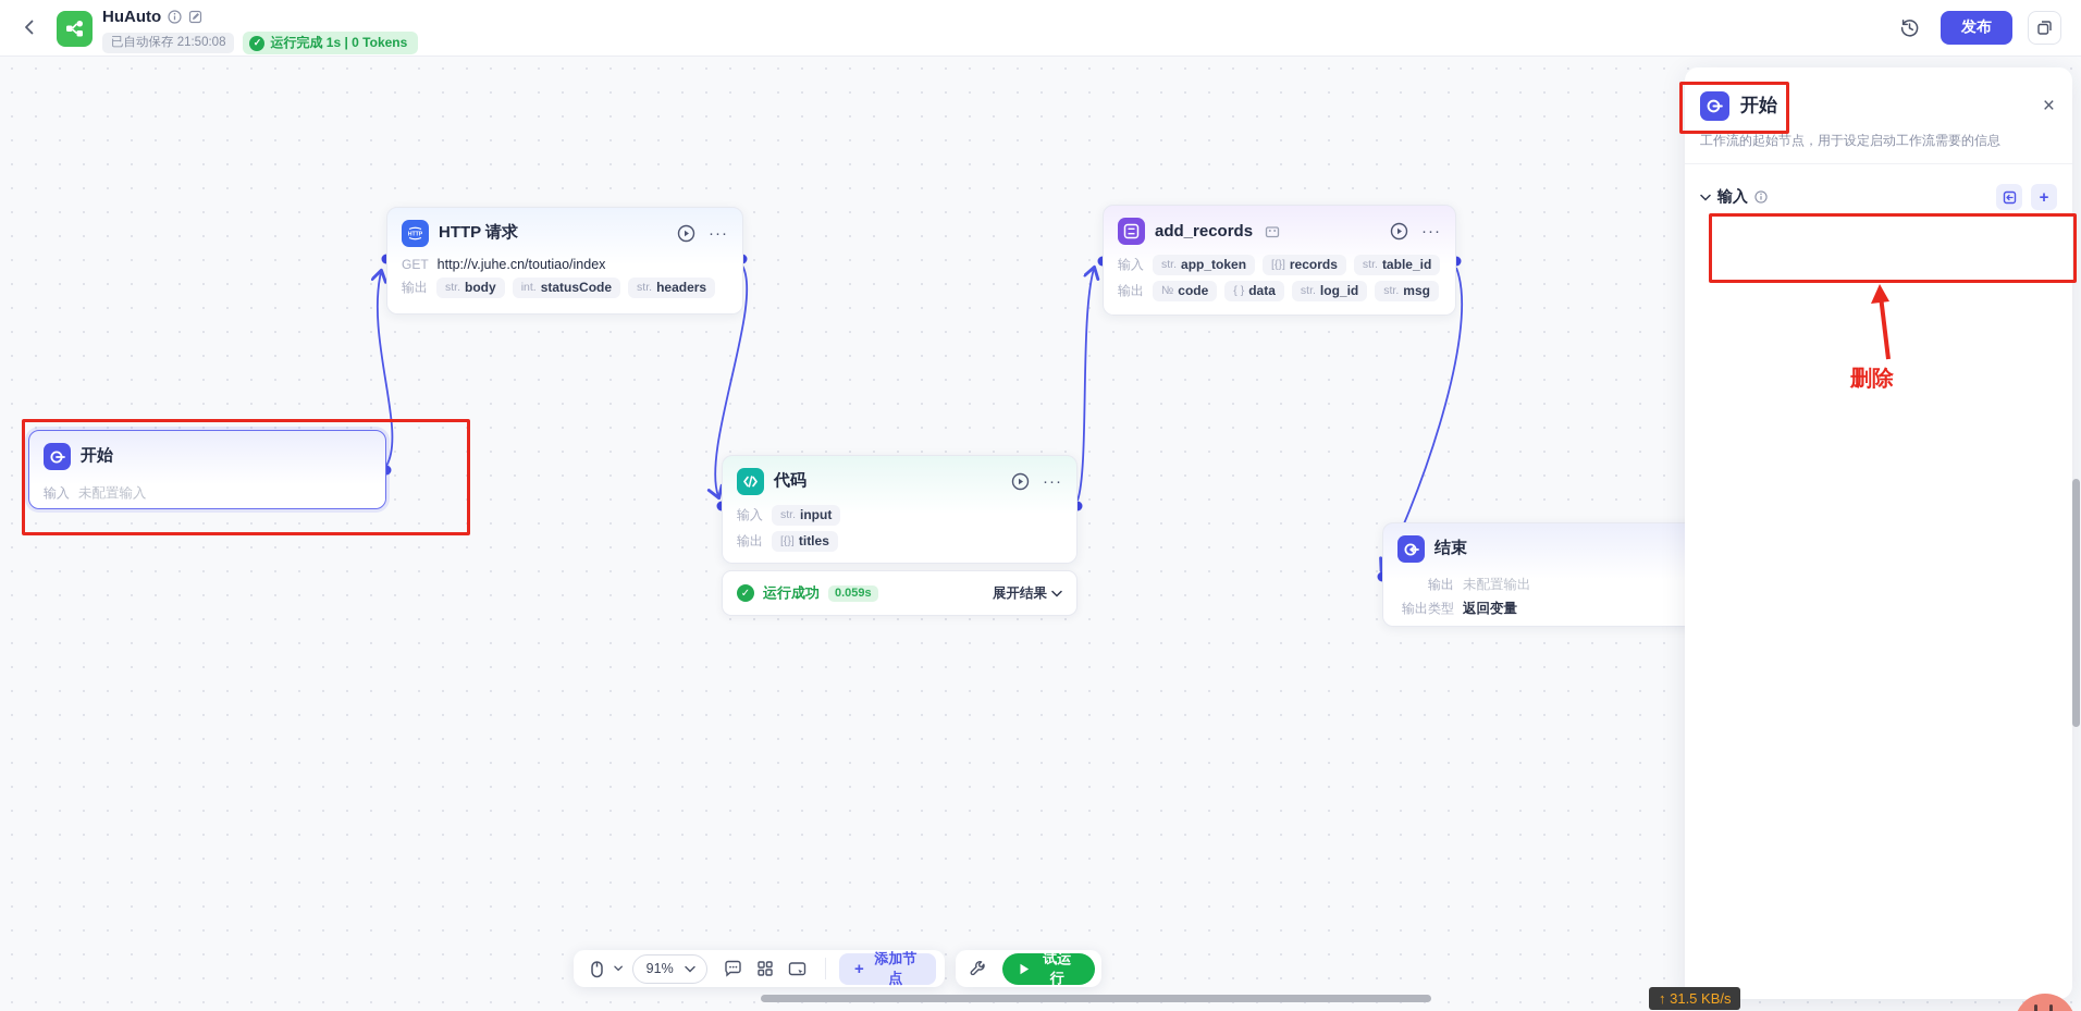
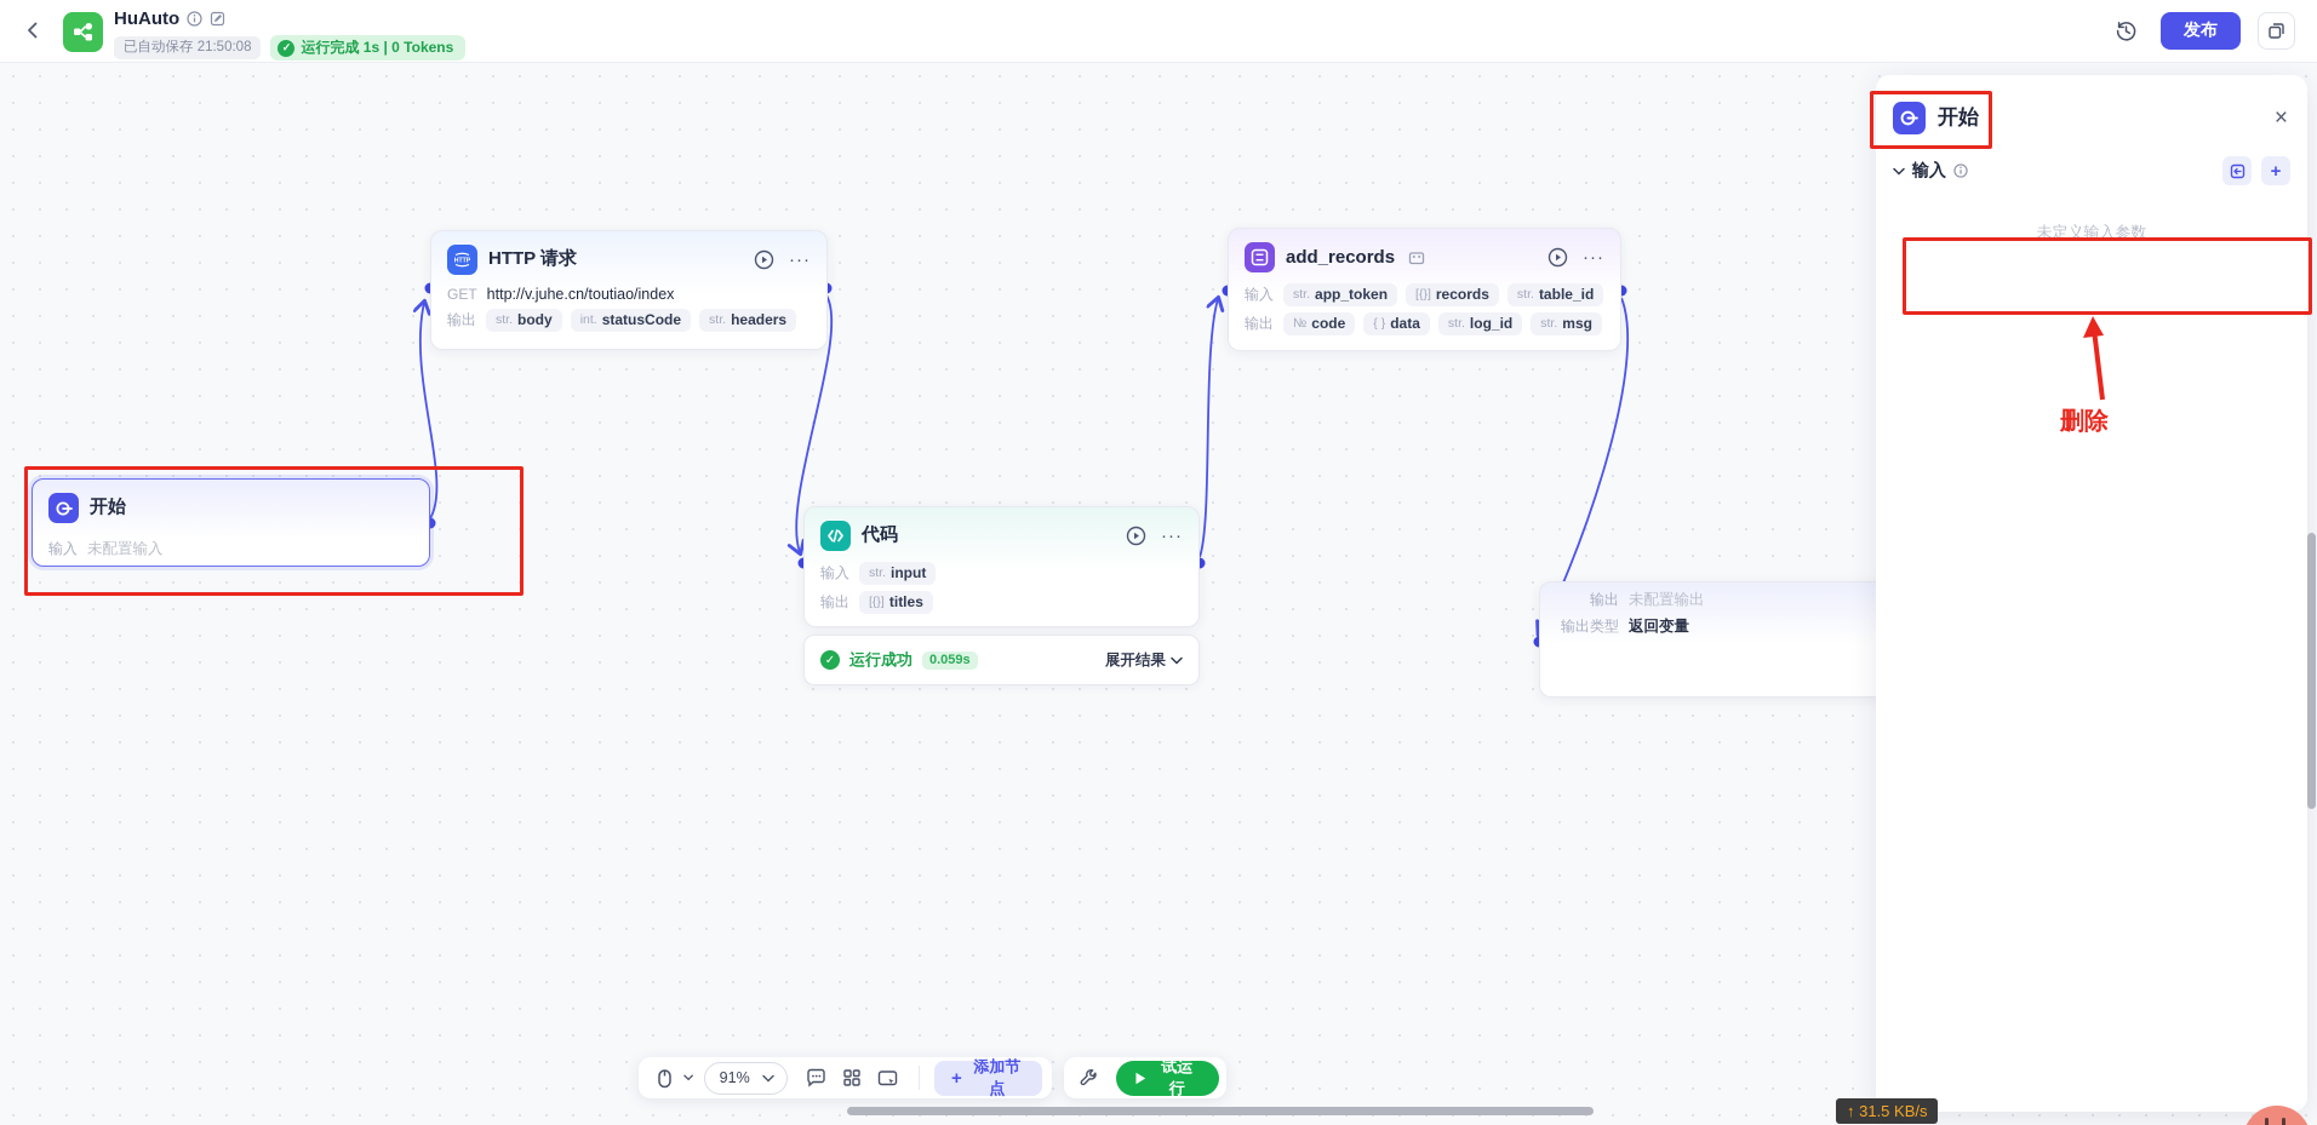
  HTTP 请求
  ···
  GET
  http://v.juhe.cn/toutiao/index
  输出
  str.
  body
  int.
  statusCode
  str.
  headers
  add_records
  ···
  输入
  str.
  app_token
  [{}]
  records
  str.
  table_id
  输出
  №
  code
  { }
  data
  str.
  log_id
  str.
  msg
  开始
  输入
  未配置输入
  代码
  ···
  输入
  str.
  input
  输出
  [{}]
  titles
  ✓
  运行成功
  0.059s
  展开结果
- 结束
  输出
  未配置输出
  输出类型
  返回变量
  91%
  +
  添加节点
  试运行
  HuAuto
  已自动保存 21:50:08
  ✓
  运行完成 1s | 0 Tokens
  发布
  开始
  ×
- 工作流的起始节点，用于设定启动工作流需要的信息
  输入
  +
+ 未定义输入参数
  删除
  ↑ 31.5 KB/s
